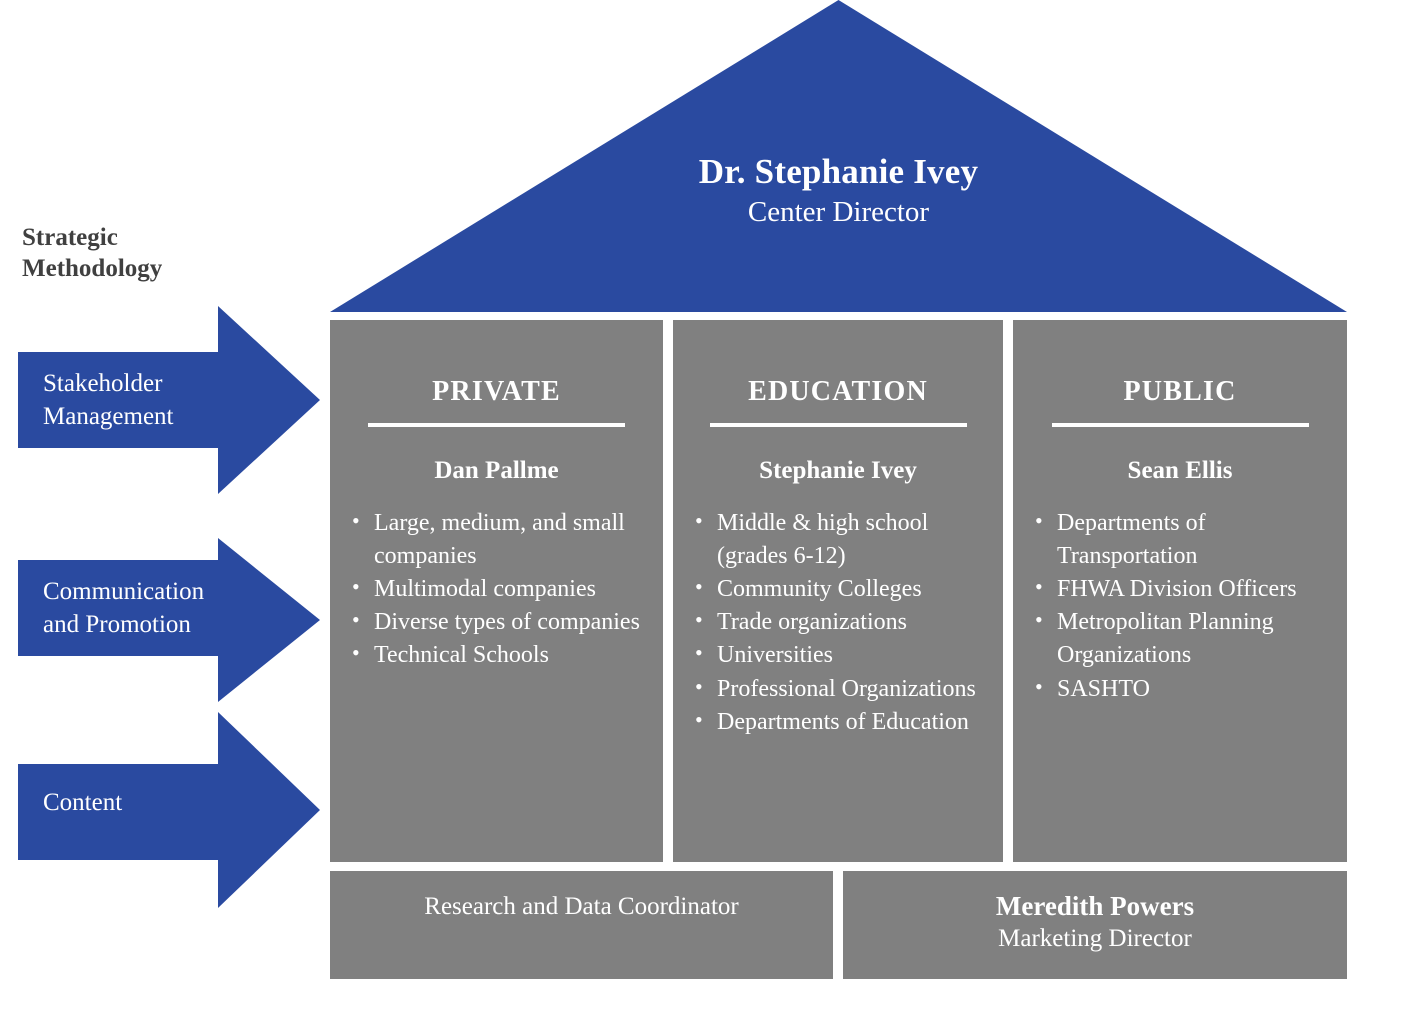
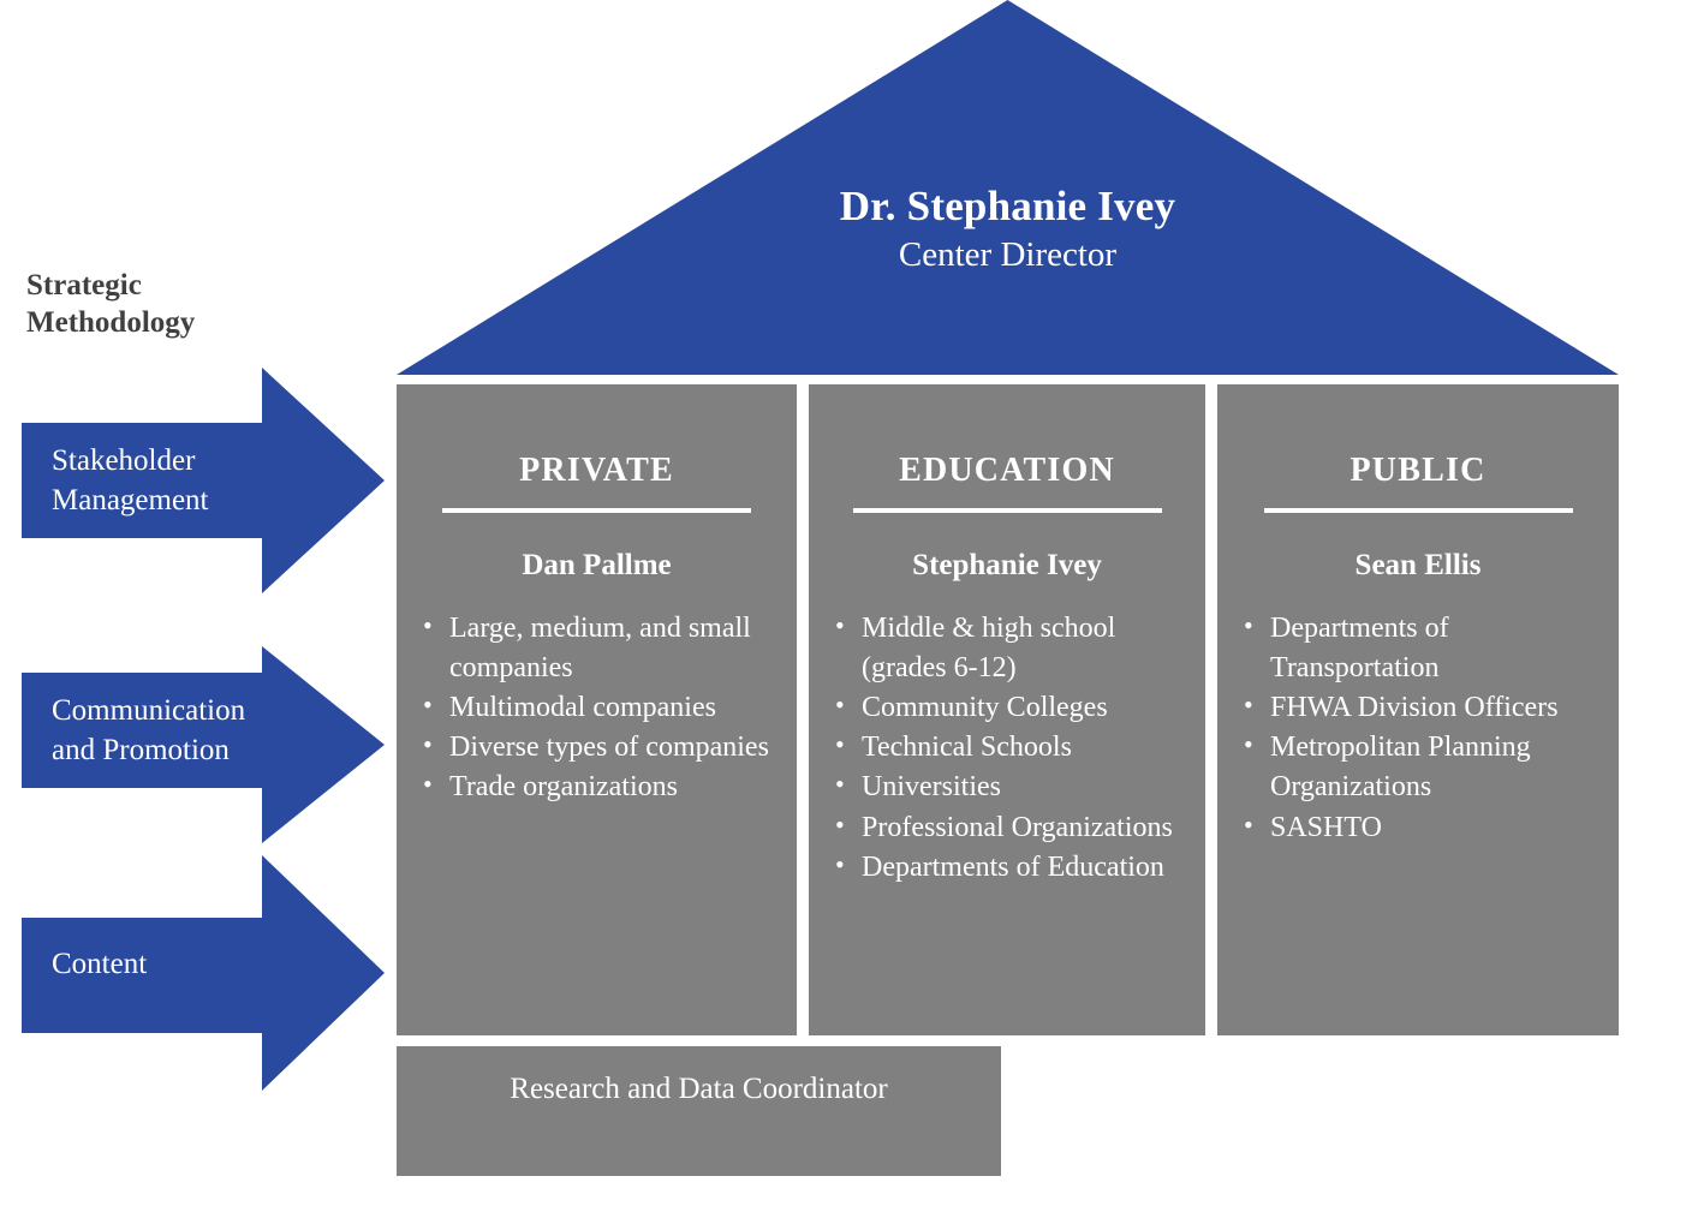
  Dr. Stephanie Ivey
  Center Director
  Strategic
  Methodology
  Stakeholder
  Management
  Communication
  and Promotion
  Content
  PRIVATE
  Dan Pallme
  Large, medium, and small companies
  Multimodal companies
  Diverse types of companies
- Technical Schools
+ Trade organizations
  EDUCATION
  Stephanie Ivey
  Middle & high school (grades 6-12)
  Community Colleges
- Trade organizations
+ Technical Schools
  Universities
  Professional Organizations
  Departments of Education
  PUBLIC
  Sean Ellis
  Departments of Transportation
  FHWA Division Officers
  Metropolitan Planning Organizations
  SASHTO
  Research and Data Coordinator
- Meredith Powers
- Marketing Director
